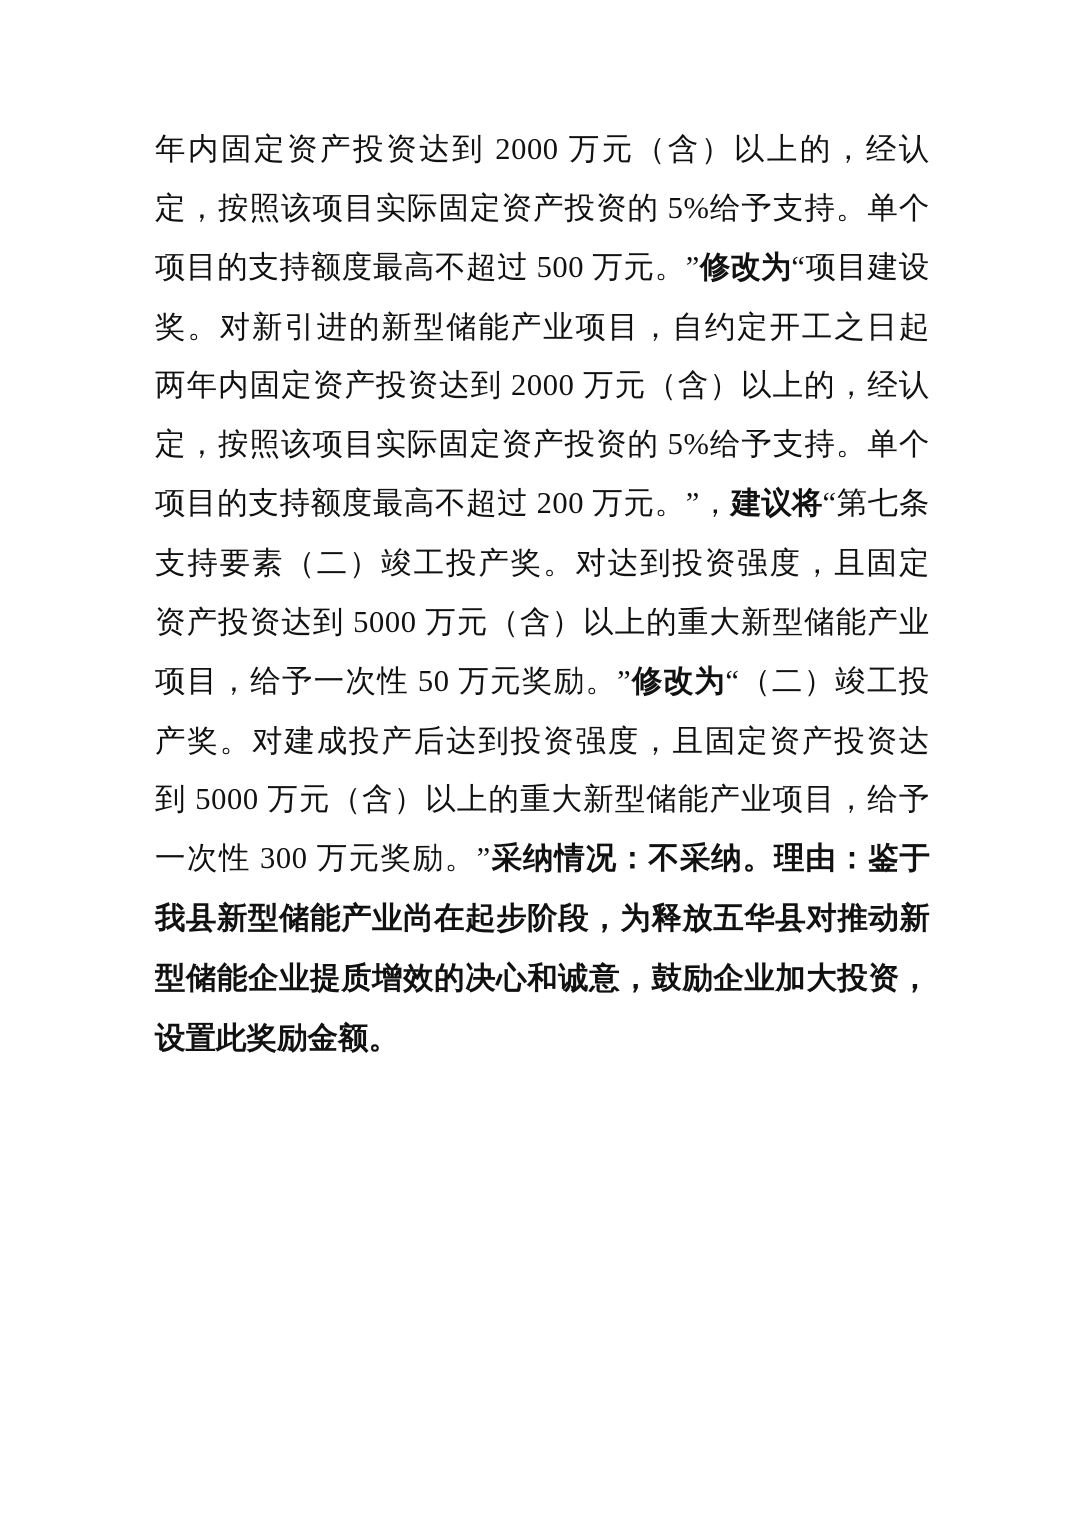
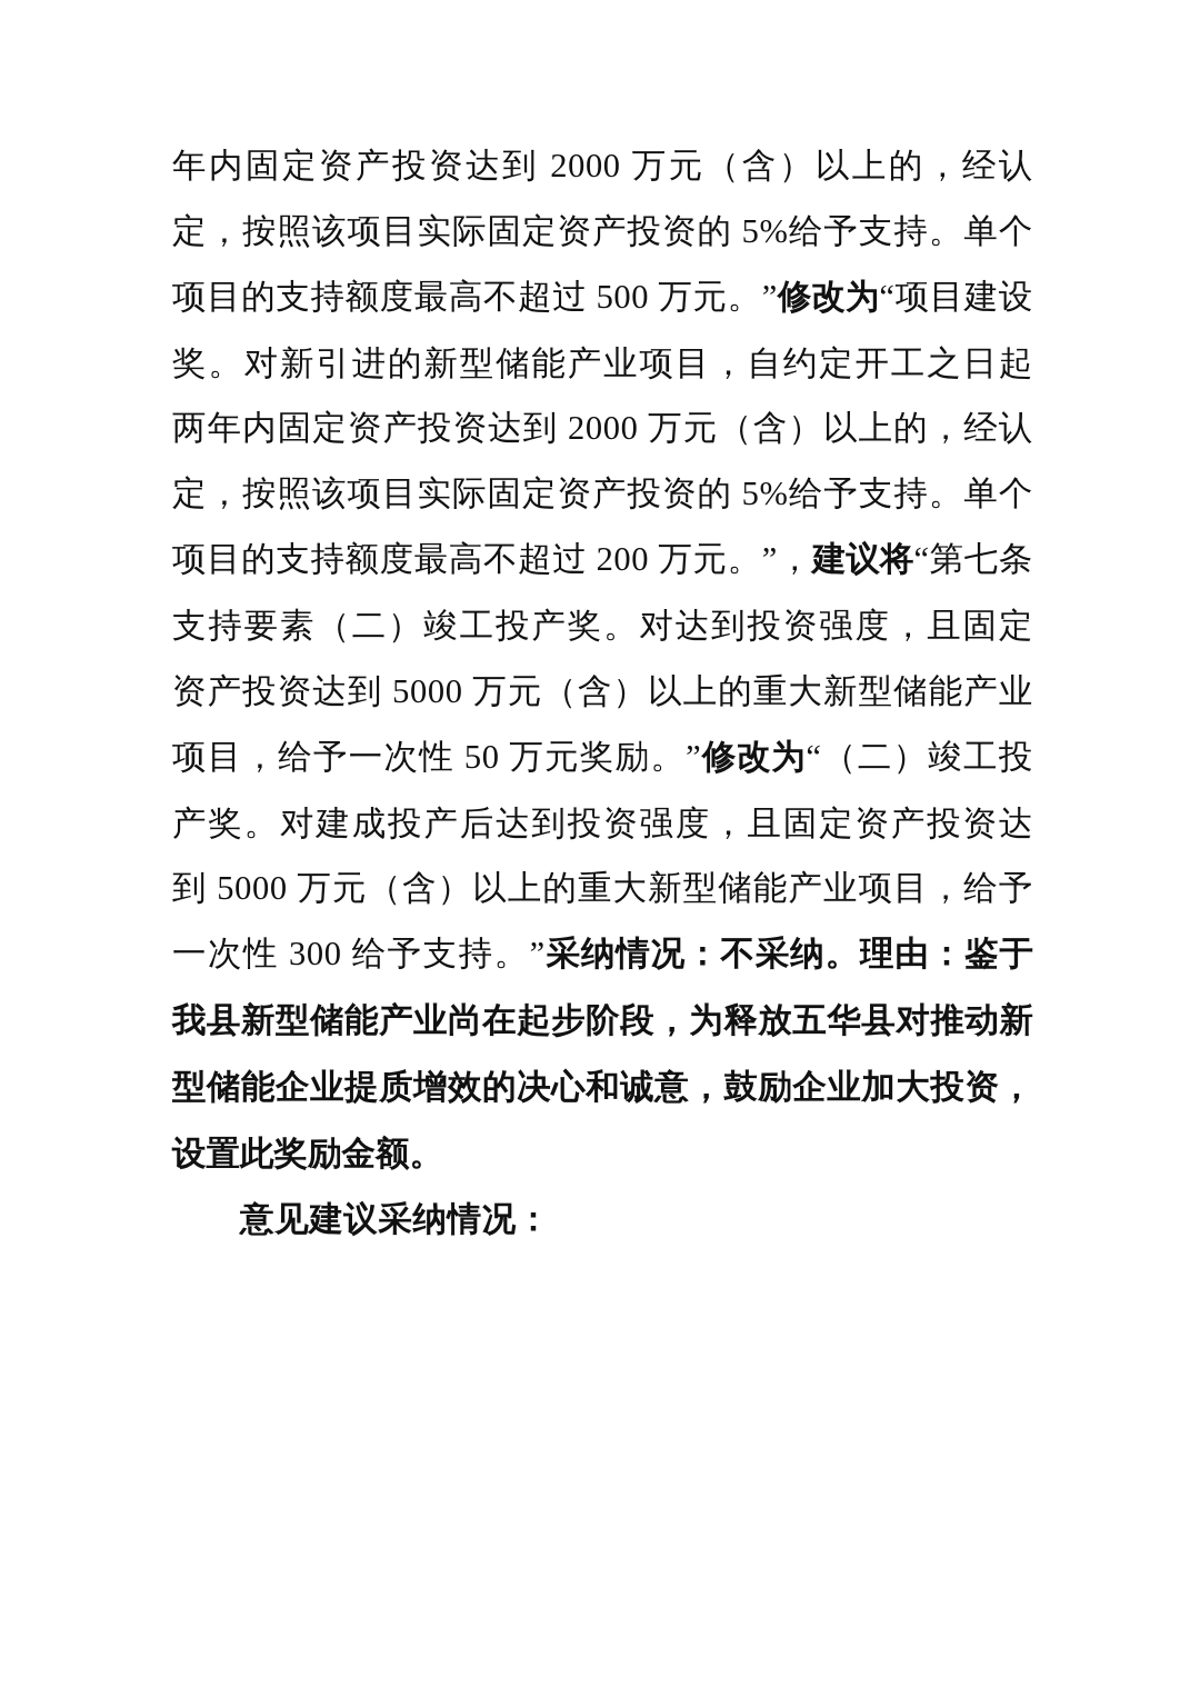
- 年内固定资产投资达到 2000 万元（含）以上的，经认定，按照该项目实际固定资产投资的 5%给予支持。单个项目的支持额度最高不超过 500 万元。”修改为“项目建设奖。对新引进的新型储能产业项目，自约定开工之日起两年内固定资产投资达到 2000 万元（含）以上的，经认定，按照该项目实际固定资产投资的 5%给予支持。单个项目的支持额度最高不超过 200 万元。”，建议将“第七条 支持要素（二）竣工投产奖。对达到投资强度，且固定资产投资达到 5000 万元（含）以上的重大新型储能产业项目，给予一次性 50 万元奖励。”修改为“（二）竣工投产奖。对建成投产后达到投资强度，且固定资产投资达到 5000 万元（含）以上的重大新型储能产业项目，给予一次性 300 万元奖励。”采纳情况：不采纳。理由：鉴于我县新型储能产业尚在起步阶段，为释放五华县对推动新型储能企业提质增效的决心和诚意，鼓励企业加大投资，设置此奖励金额。
+ 年内固定资产投资达到 2000 万元（含）以上的，经认定，按照该项目实际固定资产投资的 5%给予支持。单个项目的支持额度最高不超过 500 万元。”修改为“项目建设奖。对新引进的新型储能产业项目，自约定开工之日起两年内固定资产投资达到 2000 万元（含）以上的，经认定，按照该项目实际固定资产投资的 5%给予支持。单个项目的支持额度最高不超过 200 万元。”，建议将“第七条 支持要素（二）竣工投产奖。对达到投资强度，且固定资产投资达到 5000 万元（含）以上的重大新型储能产业项目，给予一次性 50 万元奖励。”修改为“（二）竣工投产奖。对建成投产后达到投资强度，且固定资产投资达到 5000 万元（含）以上的重大新型储能产业项目，给予一次性 300 给予支持。”采纳情况：不采纳。理由：鉴于我县新型储能产业尚在起步阶段，为释放五华县对推动新型储能企业提质增效的决心和诚意，鼓励企业加大投资，设置此奖励金额。
+ 意见建议采纳情况：
